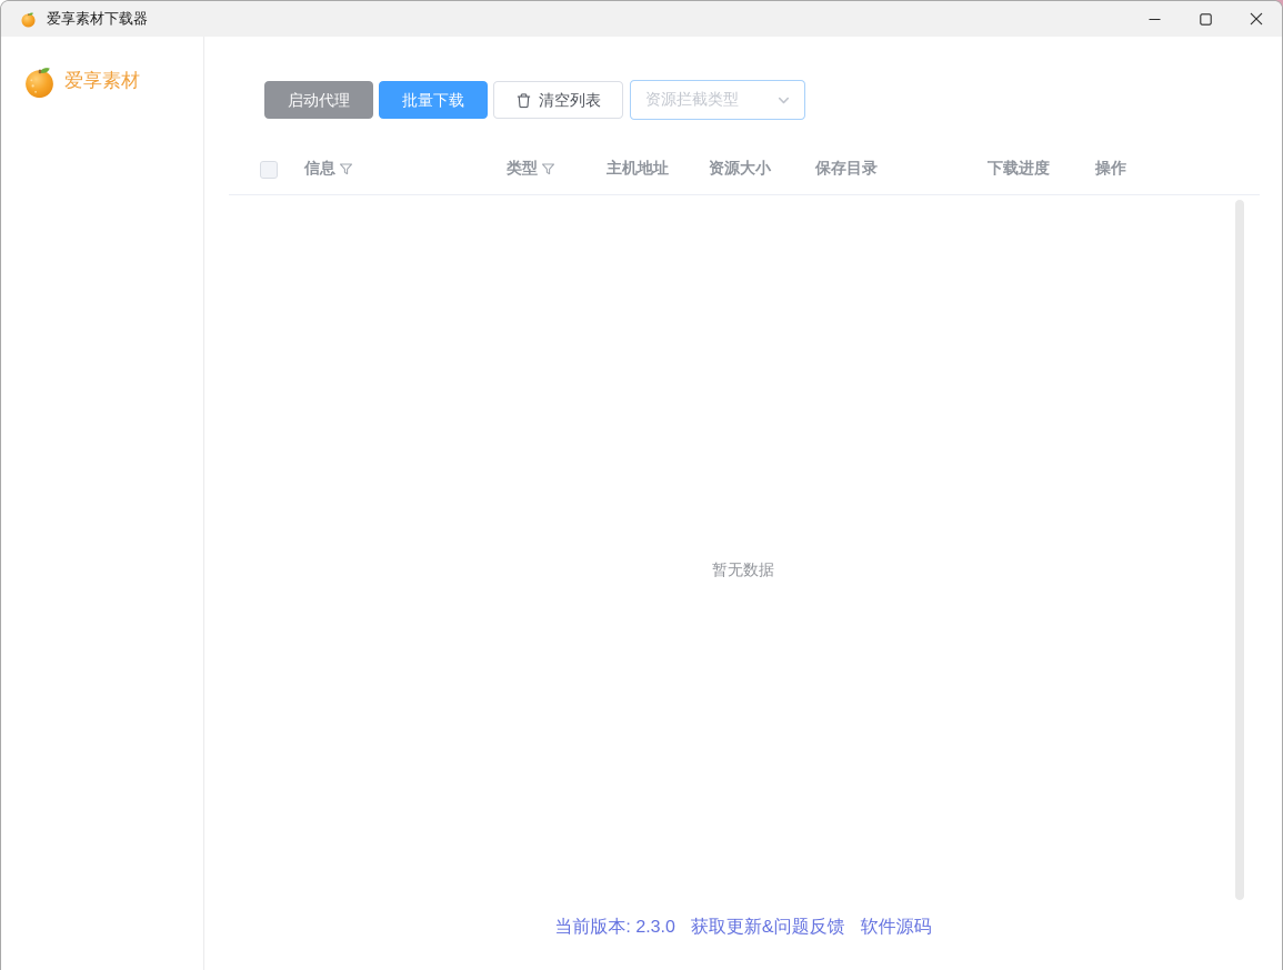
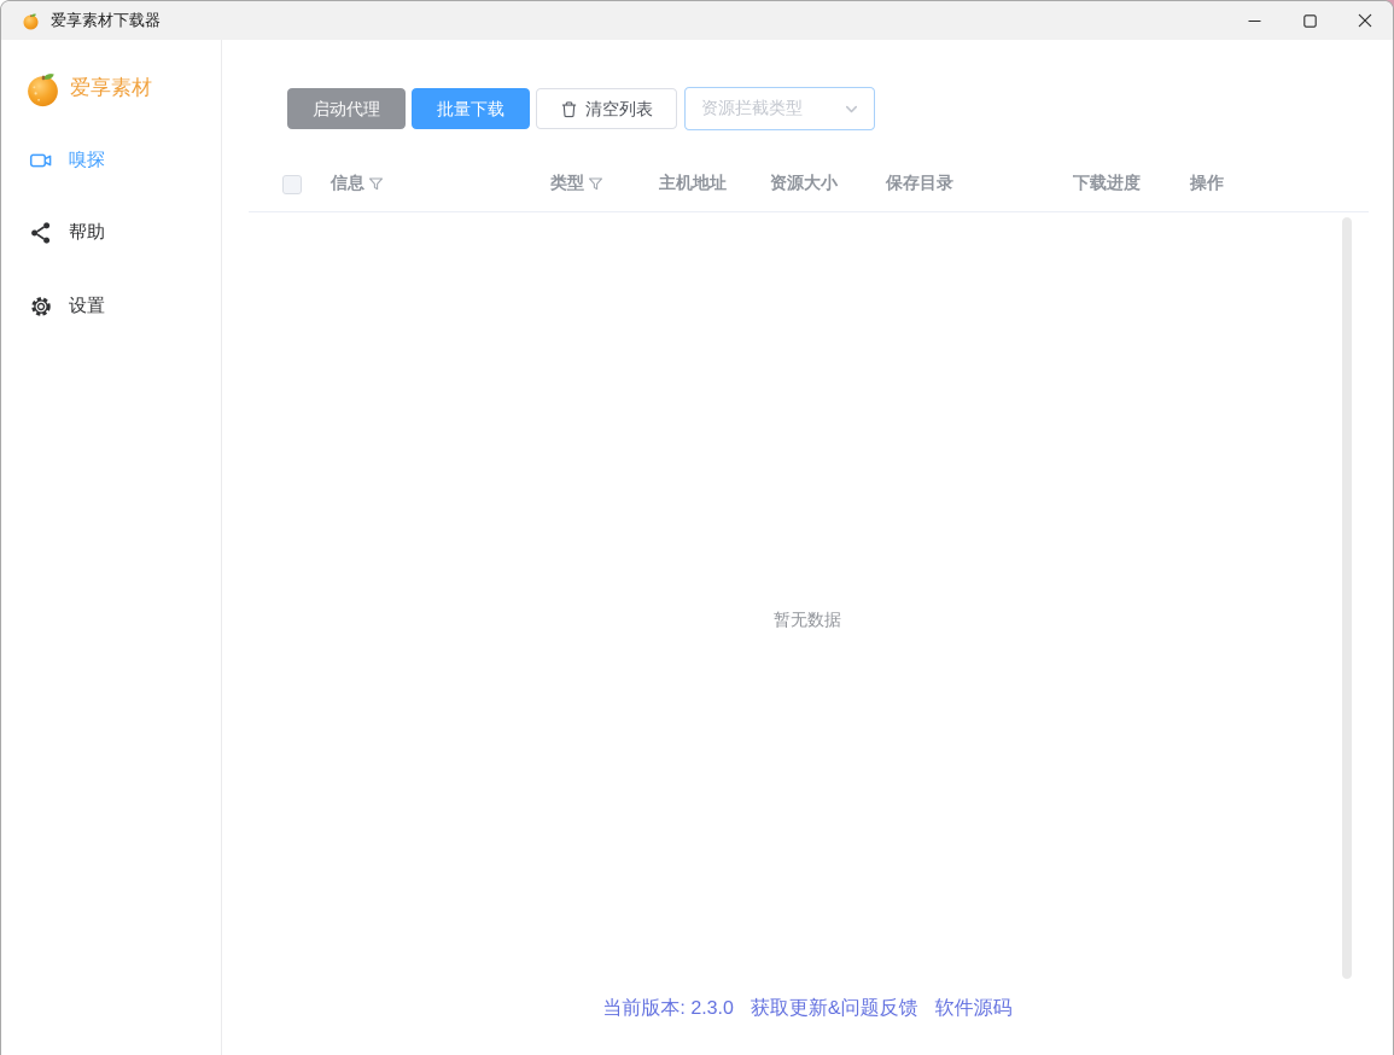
  爱享素材下载器
  爱享素材
+ 嗅探
+ 帮助
+ 设置
  启动代理
  批量下载
  清空列表
  资源拦截类型
  信息
  类型
  主机地址
  资源大小
  保存目录
  下载进度
  操作
  暂无数据
  当前版本: 2.3.0
  获取更新&问题反馈
  软件源码
